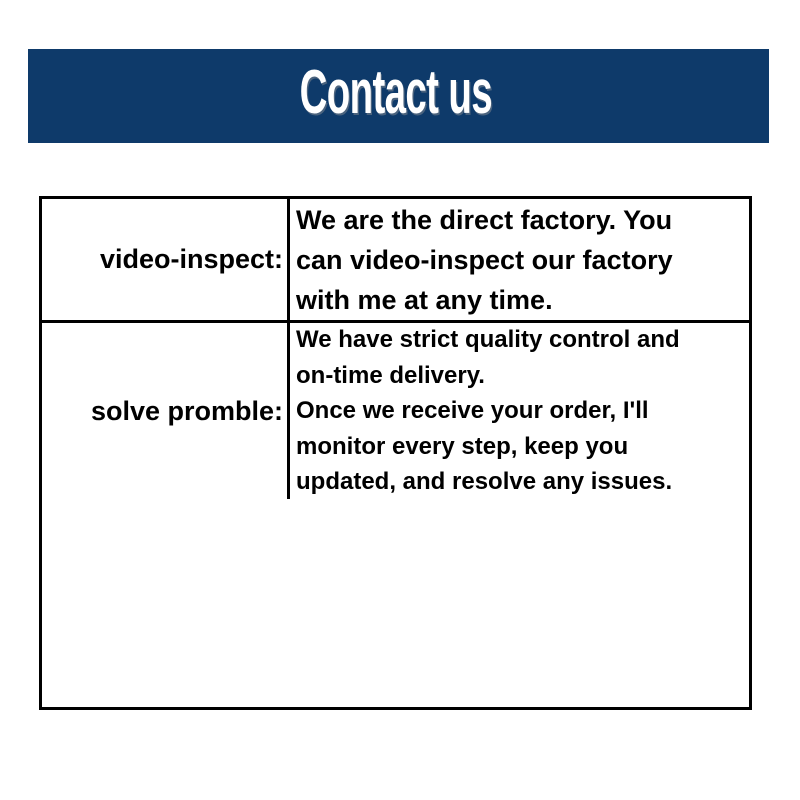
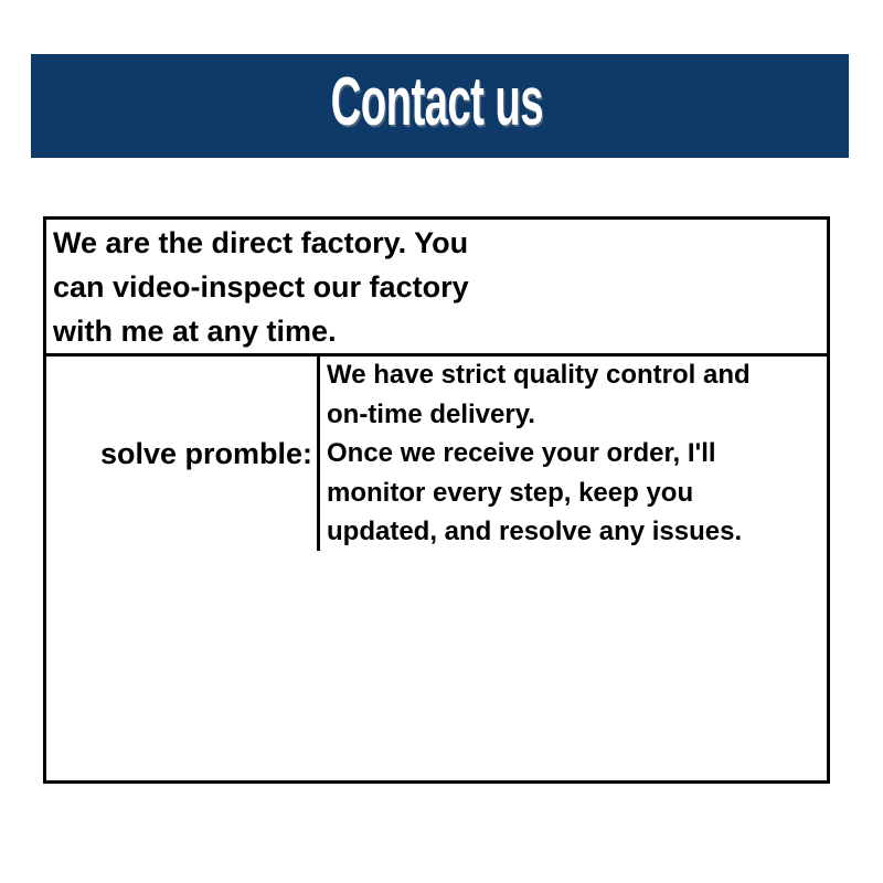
  Contact us
- video-inspect:
  We are the direct factory. You
  can video-inspect our factory
  with me at any time.
  solve promble:
  We have strict quality control and
  on-time delivery.
  Once we receive your order, I'll
  monitor every step, keep you
  updated, and resolve any issues.
